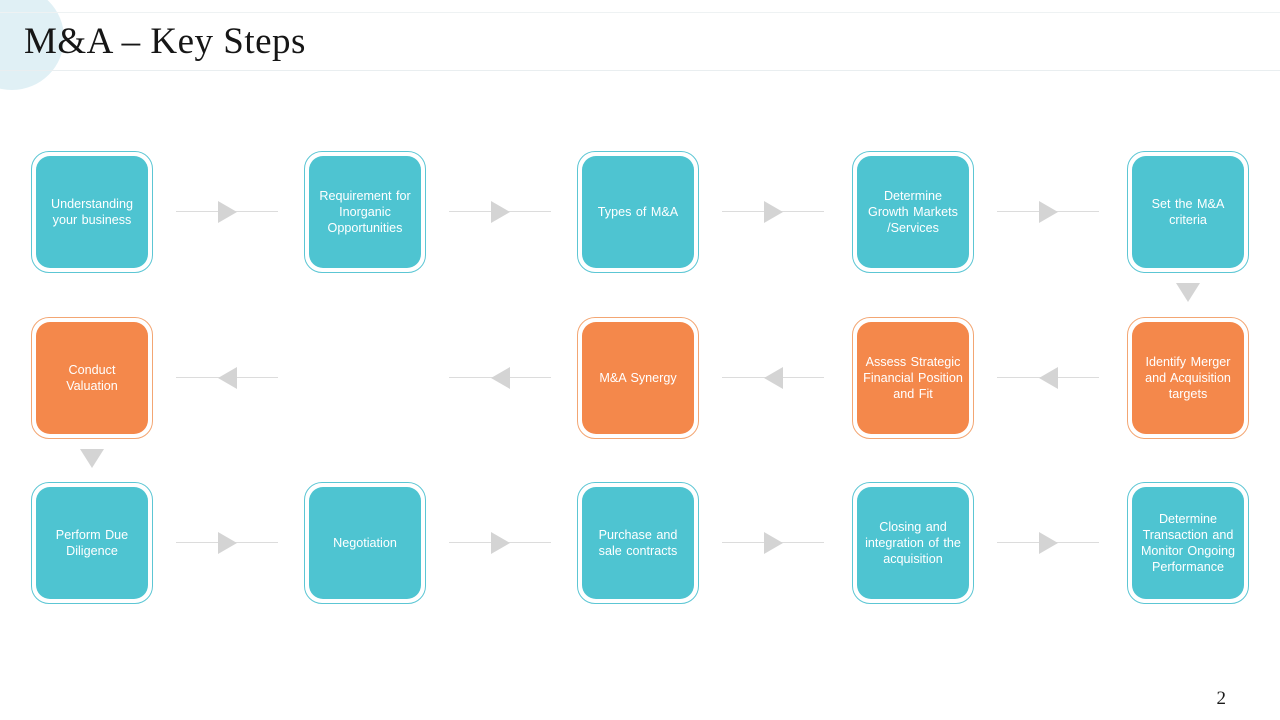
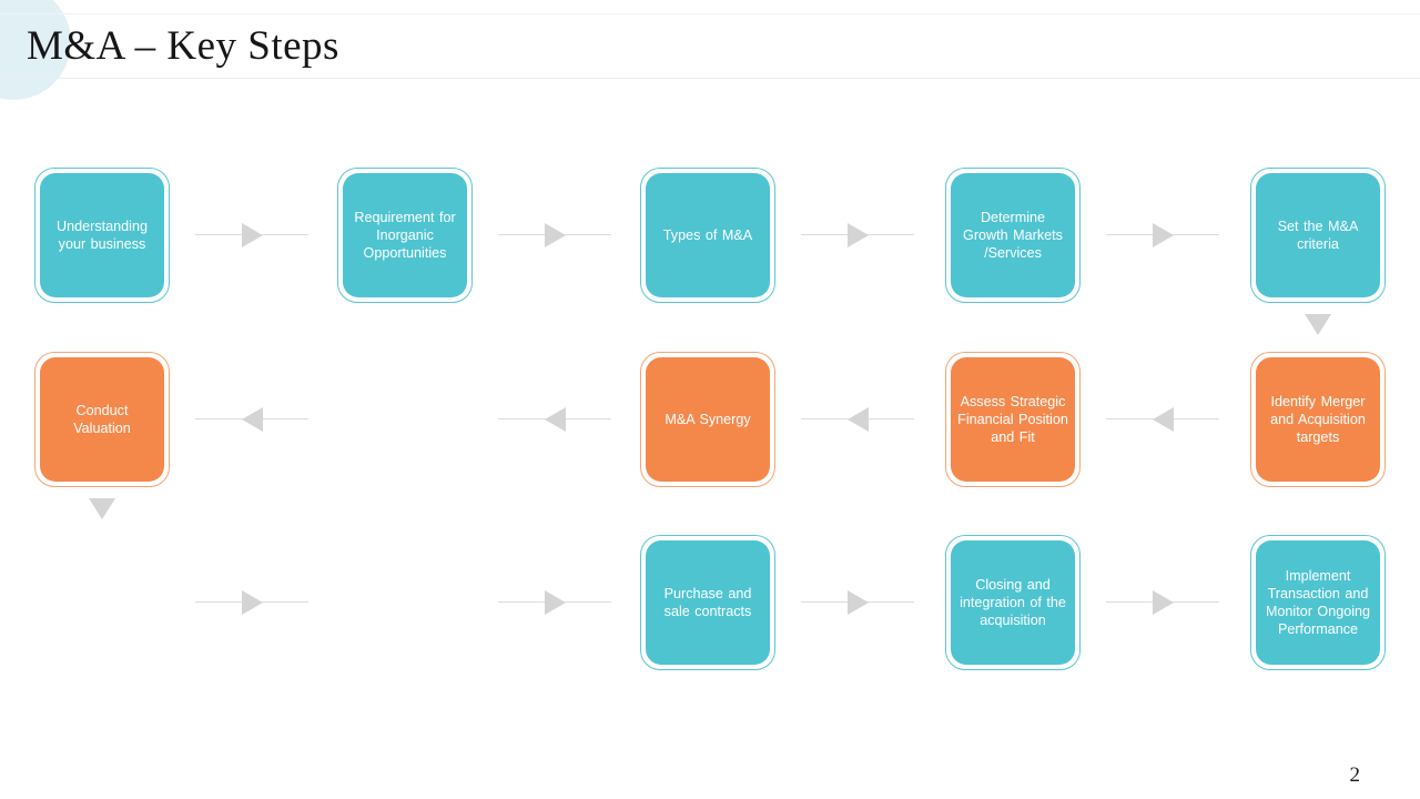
  M&A – Key Steps
  Understanding your business
  Requirement for Inorganic Opportunities
  Types of M&A
  Determine Growth Markets /Services
  Set the M&A criteria
  Conduct Valuation
  M&A Synergy
  Assess Strategic Financial Position and Fit
  Identify Merger and Acquisition targets
- Perform Due Diligence
- Negotiation
  Purchase and sale contracts
  Closing and integration of the acquisition
- Determine Transaction and Monitor Ongoing Performance
+ Implement Transaction and Monitor Ongoing Performance
  2
